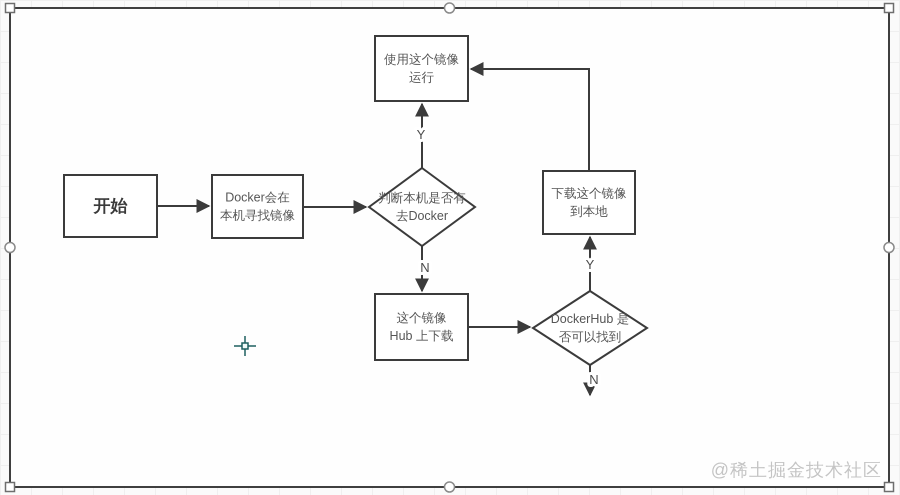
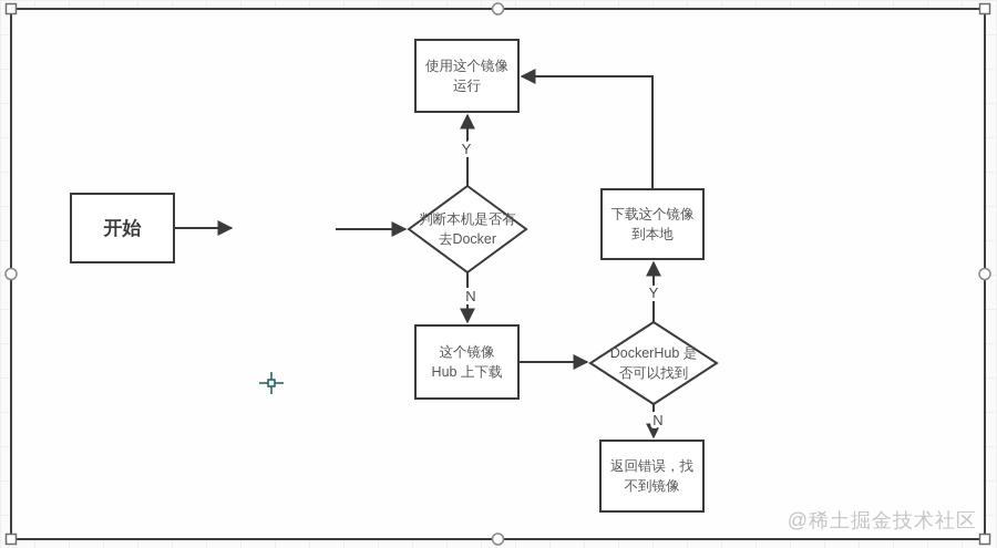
  开始
- Docker会在
- 本机寻找镜像
  使用这个镜像
  运行
  判断本机是否有
  去Docker
  下载这个镜像
  到本地
  这个镜像
  Hub 上下载
  DockerHub 是
  否可以找到
+ 返回错误，找
+ 不到镜像
  Y
  N
  Y
  N
  @稀土掘金技术社区
